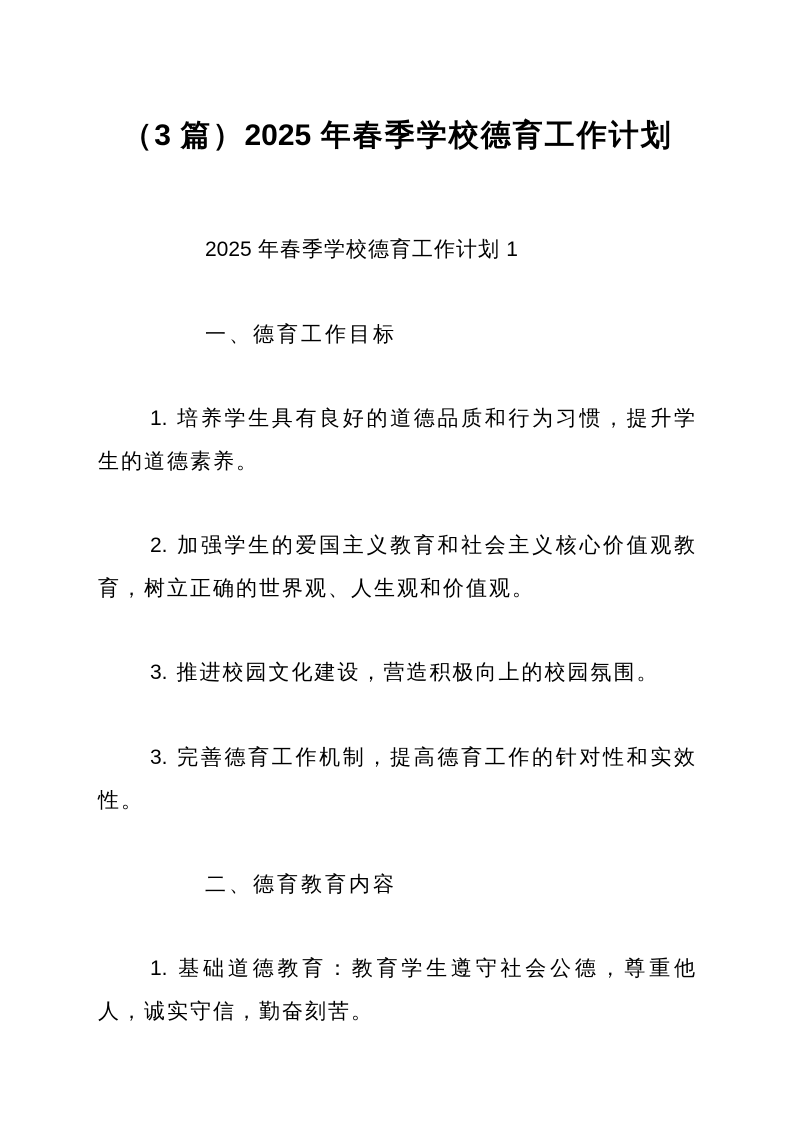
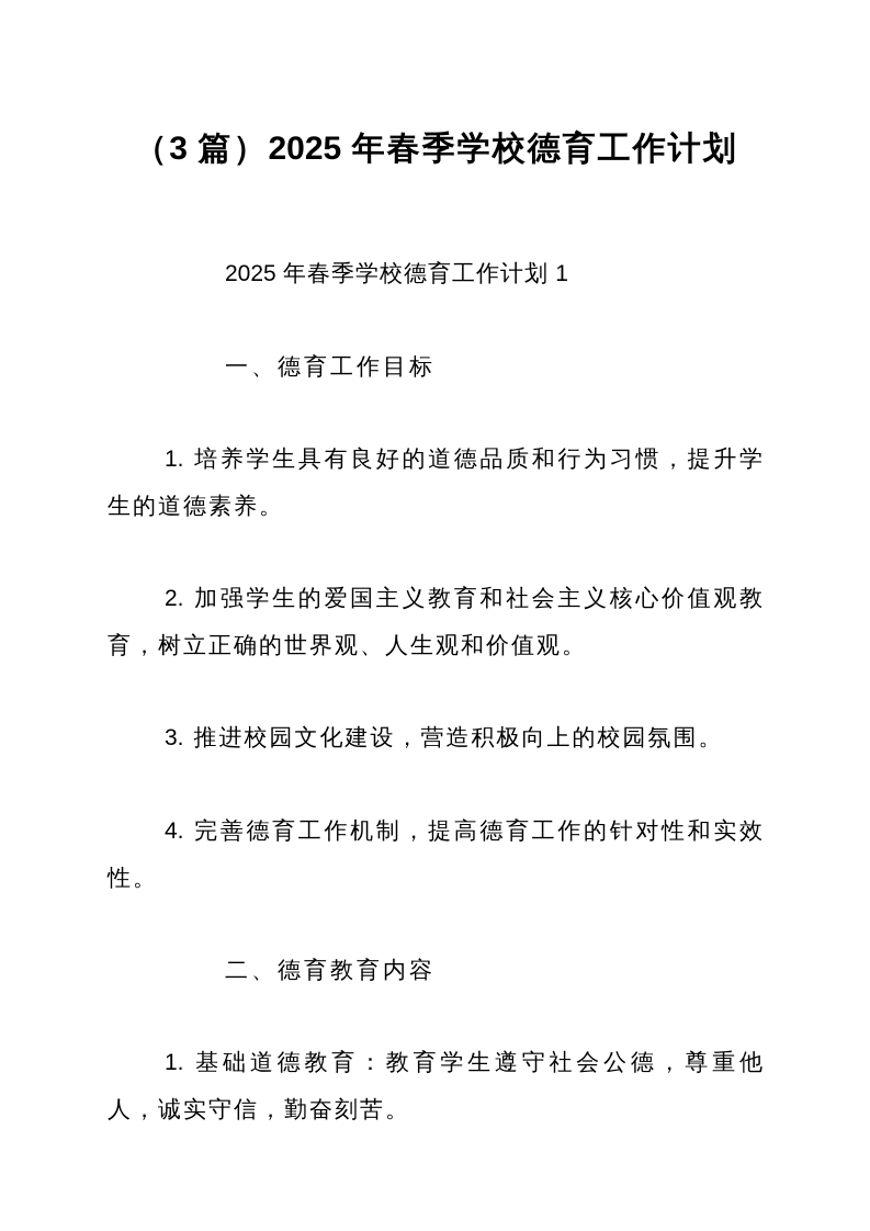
  （3 篇）2025 年春季学校德育工作计划
  2025 年春季学校德育工作计划 1
  一、德育工作目标
  1. 培养学生具有良好的道德品质和行为习惯，提升学生的道德素养。
  2. 加强学生的爱国主义教育和社会主义核心价值观教育，树立正确的世界观、人生观和价值观。
  3. 推进校园文化建设，营造积极向上的校园氛围。
- 3. 完善德育工作机制，提高德育工作的针对性和实效性。
+ 4. 完善德育工作机制，提高德育工作的针对性和实效性。
  二、德育教育内容
  1. 基础道德教育：教育学生遵守社会公德，尊重他人，诚实守信，勤奋刻苦。
